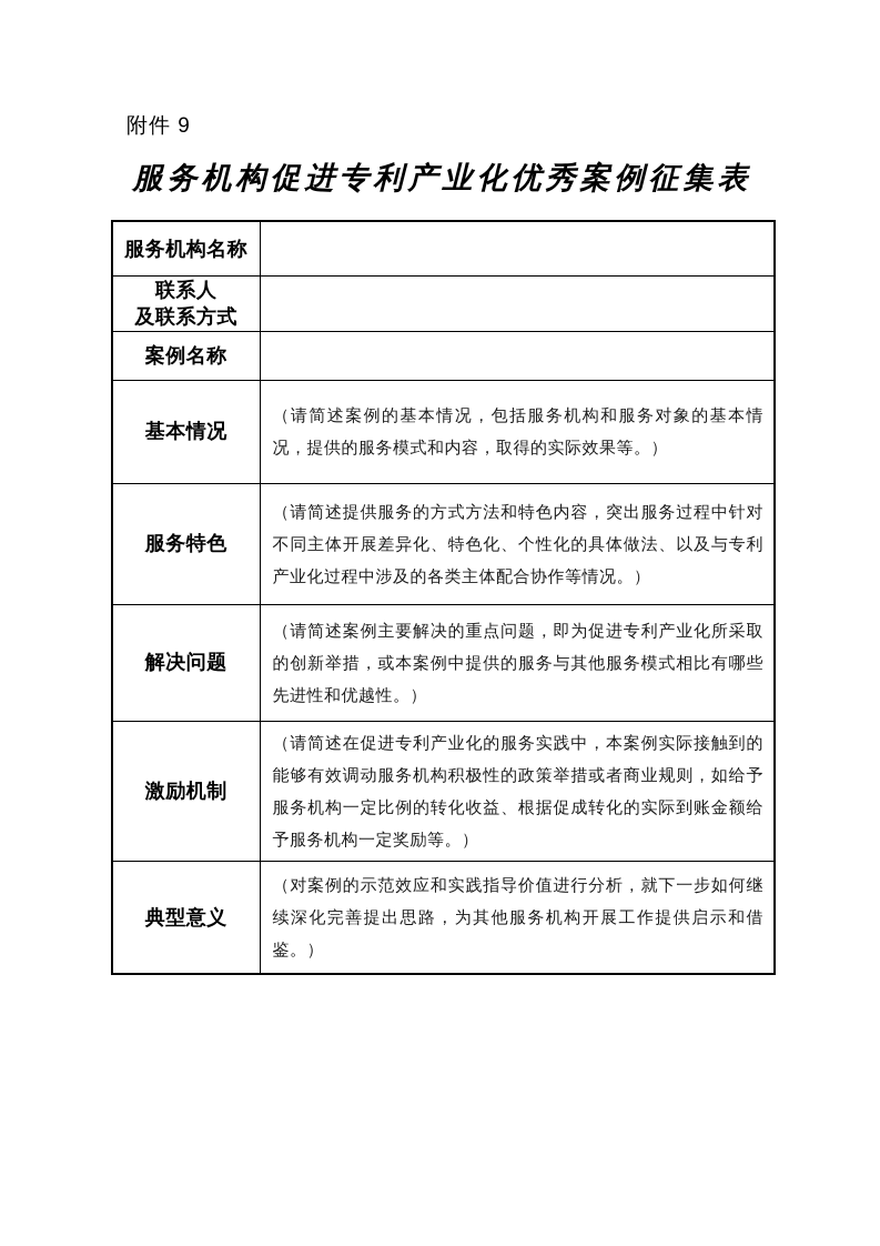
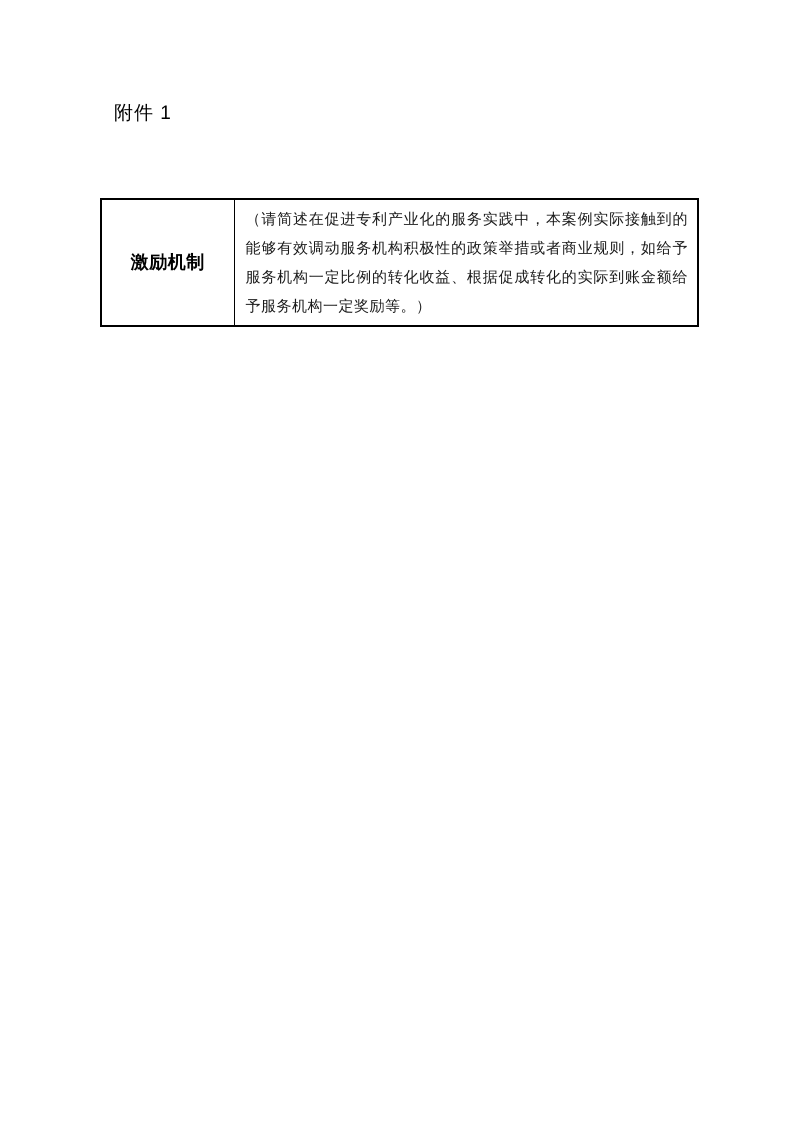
- 附件 9
+ 附件 1
- 服务机构促进专利产业化优秀案例征集表
- 服务机构名称
- 联系人 及联系方式
- 案例名称
- 基本情况	（请简述案例的基本情况，包括服务机构和服务对象的基本情况，提供的服务模式和内容，取得的实际效果等。）
- 服务特色	（请简述提供服务的方式方法和特色内容，突出服务过程中针对不同主体开展差异化、特色化、个性化的具体做法、以及与专利产业化过程中涉及的各类主体配合协作等情况。）
- 解决问题	（请简述案例主要解决的重点问题，即为促进专利产业化所采取的创新举措，或本案例中提供的服务与其他服务模式相比有哪些先进性和优越性。）
  激励机制	（请简述在促进专利产业化的服务实践中，本案例实际接触到的能够有效调动服务机构积极性的政策举措或者商业规则，如给予服务机构一定比例的转化收益、根据促成转化的实际到账金额给予服务机构一定奖励等。）
- 典型意义	（对案例的示范效应和实践指导价值进行分析，就下一步如何继续深化完善提出思路，为其他服务机构开展工作提供启示和借鉴。）
